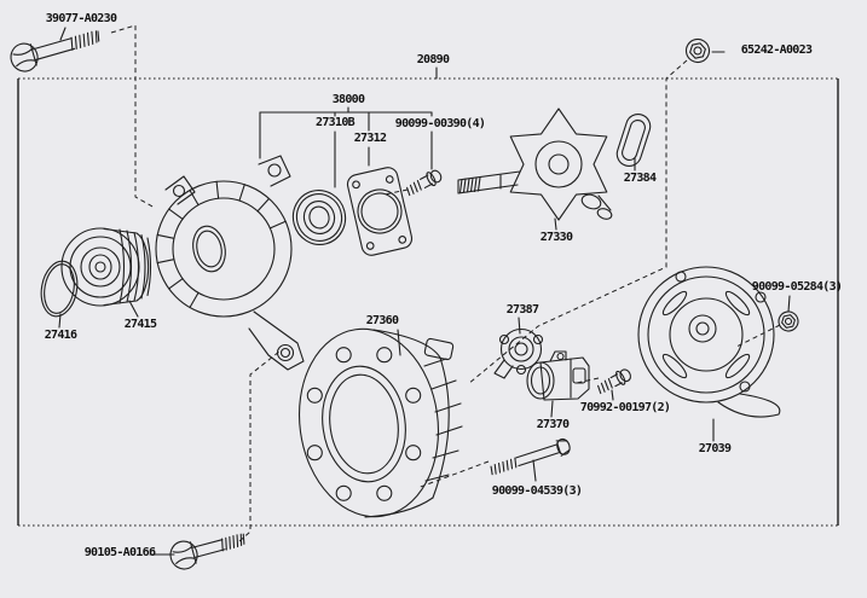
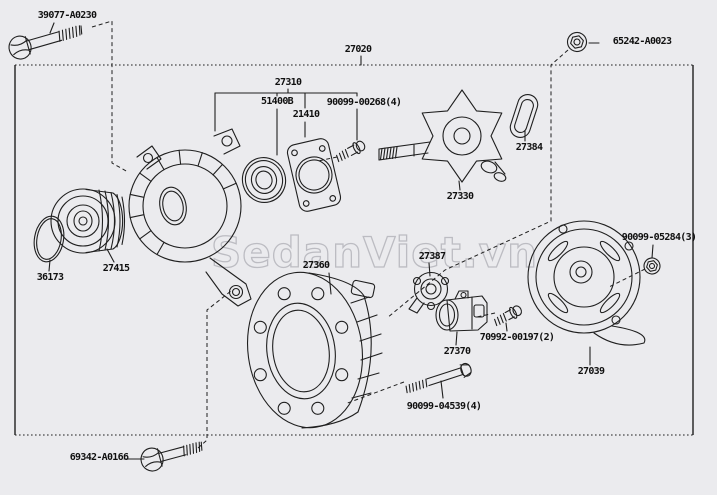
+ SedanViet.vn
  39077-A0230
  65242-A0023
- 20890
+ 27020
- 38000
+ 27310
- 27310B
+ 51400B
- 27312
+ 21410
- 90099-00390(4)
+ 90099-00268(4)
  27384
  27330
- 27416
+ 36173
  27415
  27360
  27387
  90099-05284(3)
  27370
  70992-00197(2)
  27039
- 90099-04539(3)
+ 90099-04539(4)
- 90105-A0166
+ 69342-A0166
